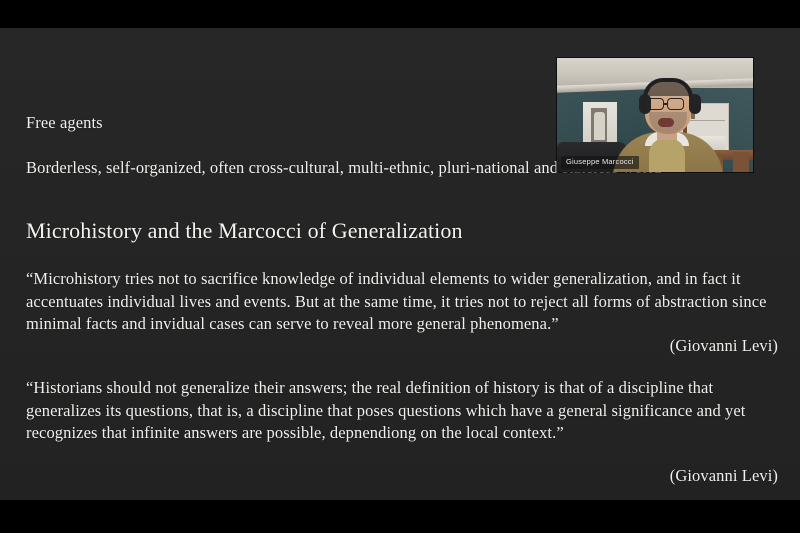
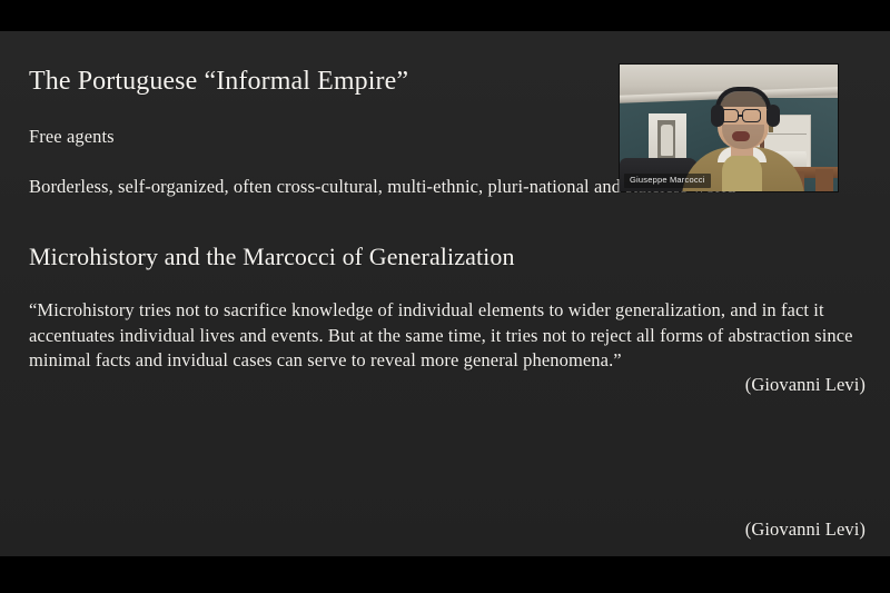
+ The Portuguese “Informal Empire”
  Free agents
  Borderless, self-organized, often cross-cultural, multi-ethnic, pluri-national and
  Microhistory and the Marcocci of Generalization
  “Microhistory tries not to sacrifice knowledge of individual elements to wider generalization, and in fact it accentuates individual lives and events. But at the same time, it tries not to reject all forms of abstraction since minimal facts and invidual cases can serve to reveal more general phenomena.”
  (Giovanni Levi)
- “Historians should not generalize their answers; the real definition of history is that of a discipline that generalizes its questions, that is, a discipline that poses questions which have a general significance and yet recognizes that infinite answers are possible, depnendiong on the local context.”
  (Giovanni Levi)
  Giuseppe Marcocci
